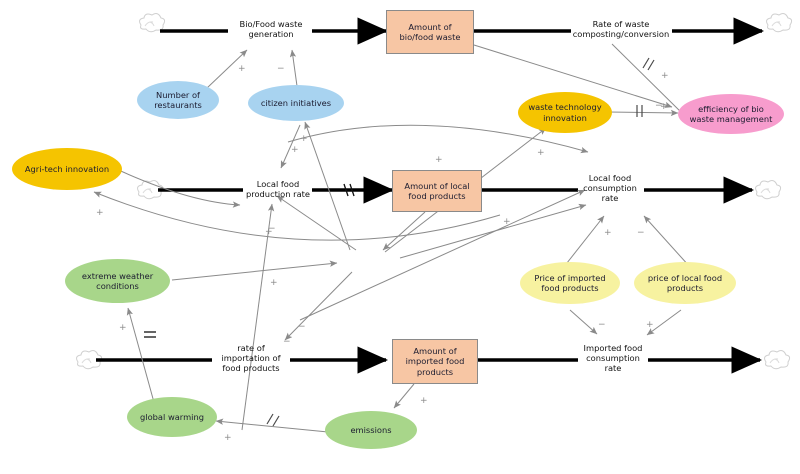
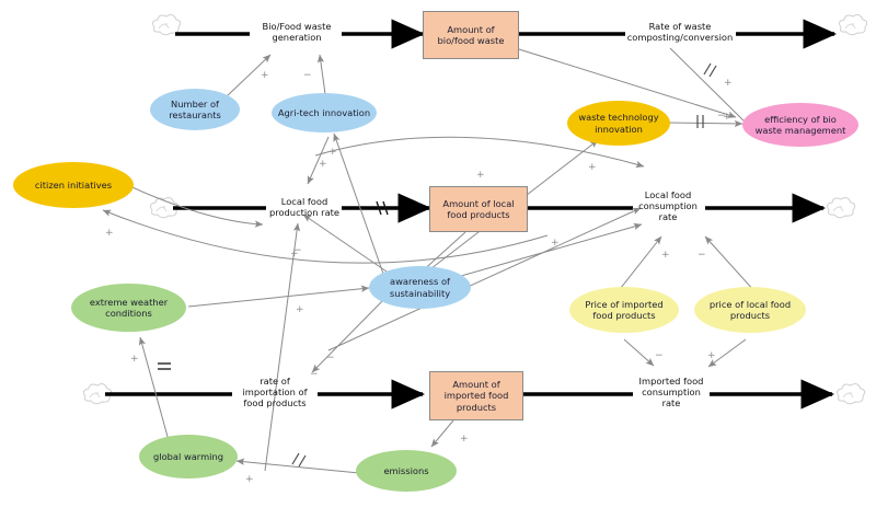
  Amount of
  bio/food waste
  Amount of local
  food products
  Amount of
  imported food
  products
  Number of
  restaurants
- citizen initiatives
+ Agri-tech innovation
+ awareness of
+ sustainability
  waste technology
  innovation
- Agri-tech innovation
+ citizen initiatives
  efficiency of bio
  waste management
  extreme weather
  conditions
  global warming
  emissions
  Price of imported
  food products
  price of local food
  products
  Bio/Food waste
  generation
  Rate of waste
  composting/conversion
  Local food
  production rate
  Local food
  consumption
  rate
  rate of
  importation of
  food products
  Imported food
  consumption
  rate
  +
  −
  +
  +
  −
  +
  −
  −
  +
  +
  +
  −
  +
  +
  +
  +
  +
  +
  +
  −
  −
  +
  +
